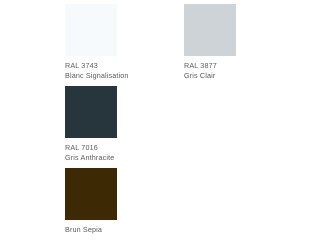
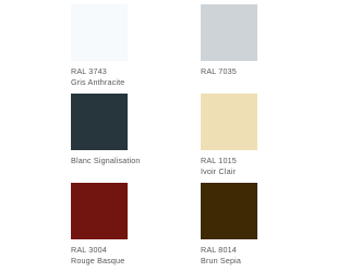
  RAL 3743
- Blanc Signalisation
+ Gris Anthracite
- RAL 3877
+ RAL 7035
- Gris Clair
- RAL 7016
- Gris Anthracite
+ Blanc Signalisation
+ RAL 1015
+ Ivoir Clair
+ RAL 3004
+ Rouge Basque
+ RAL 8014
  Brun Sepia
